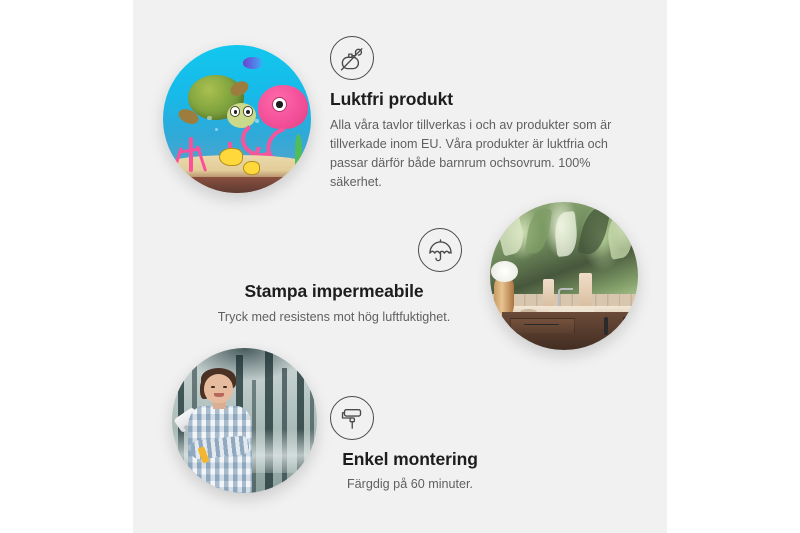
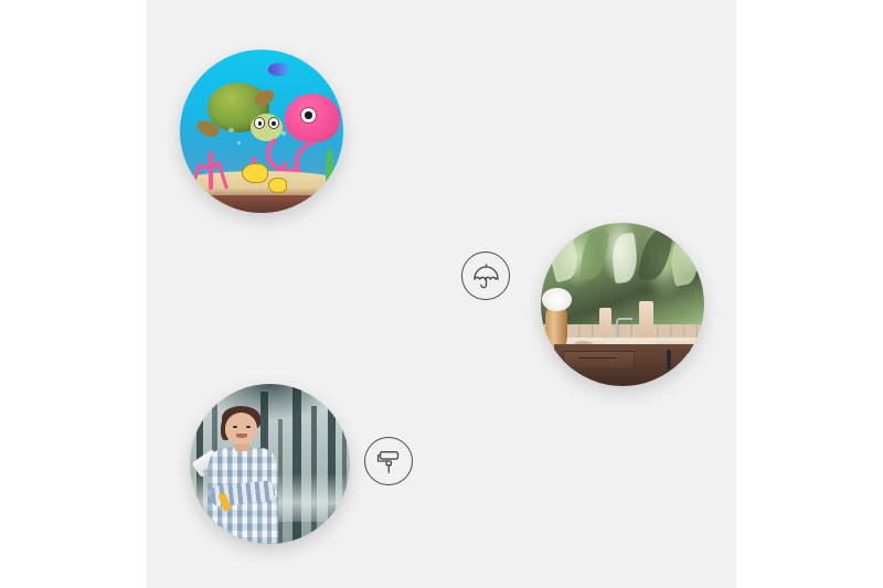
- Luktfri produkt
- Alla våra tavlor tillverkas i och av produkter som är tillverkade inom EU. Våra produkter är luktfria och passar därför både barnrum ochsovrum. 100% säkerhet.
- Stampa impermeabile
- Tryck med resistens mot hög luftfuktighet.
- Enkel montering
- Färgdig på 60 minuter.
